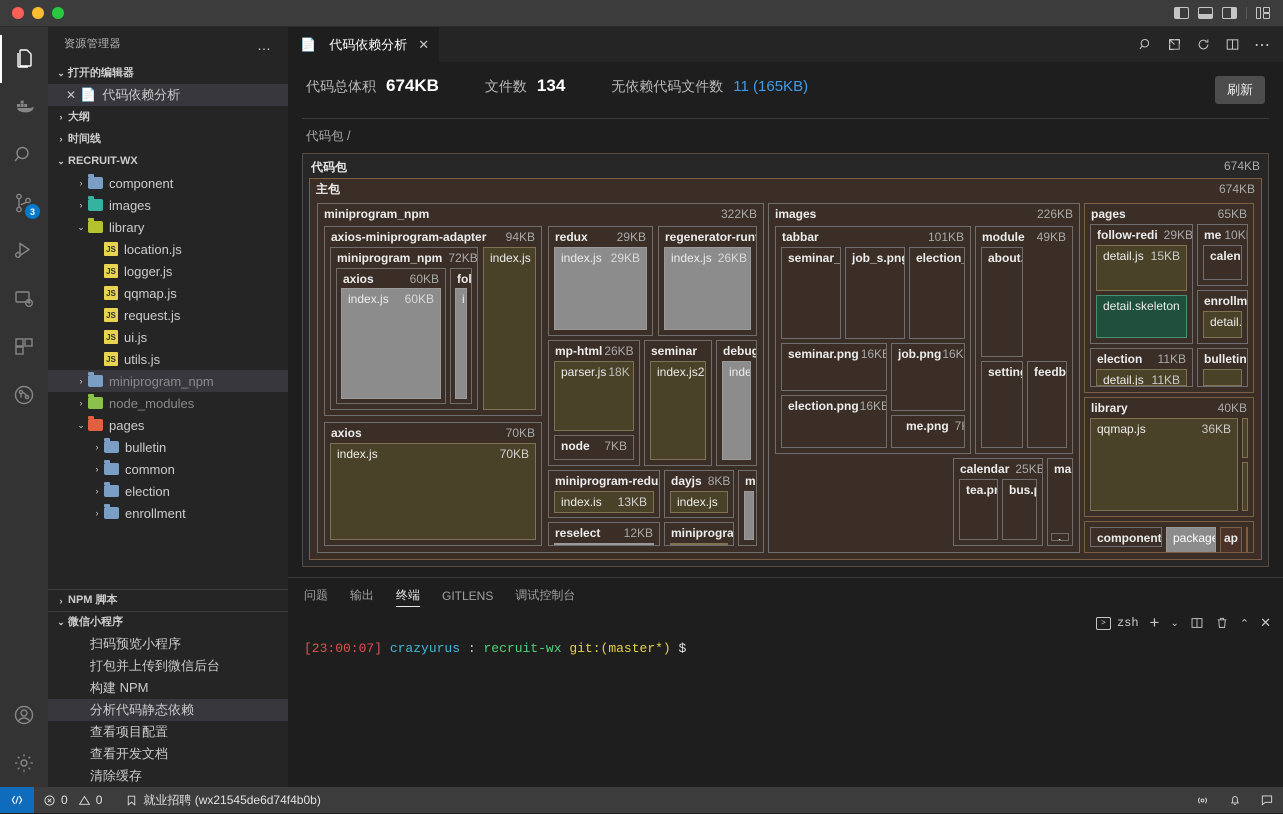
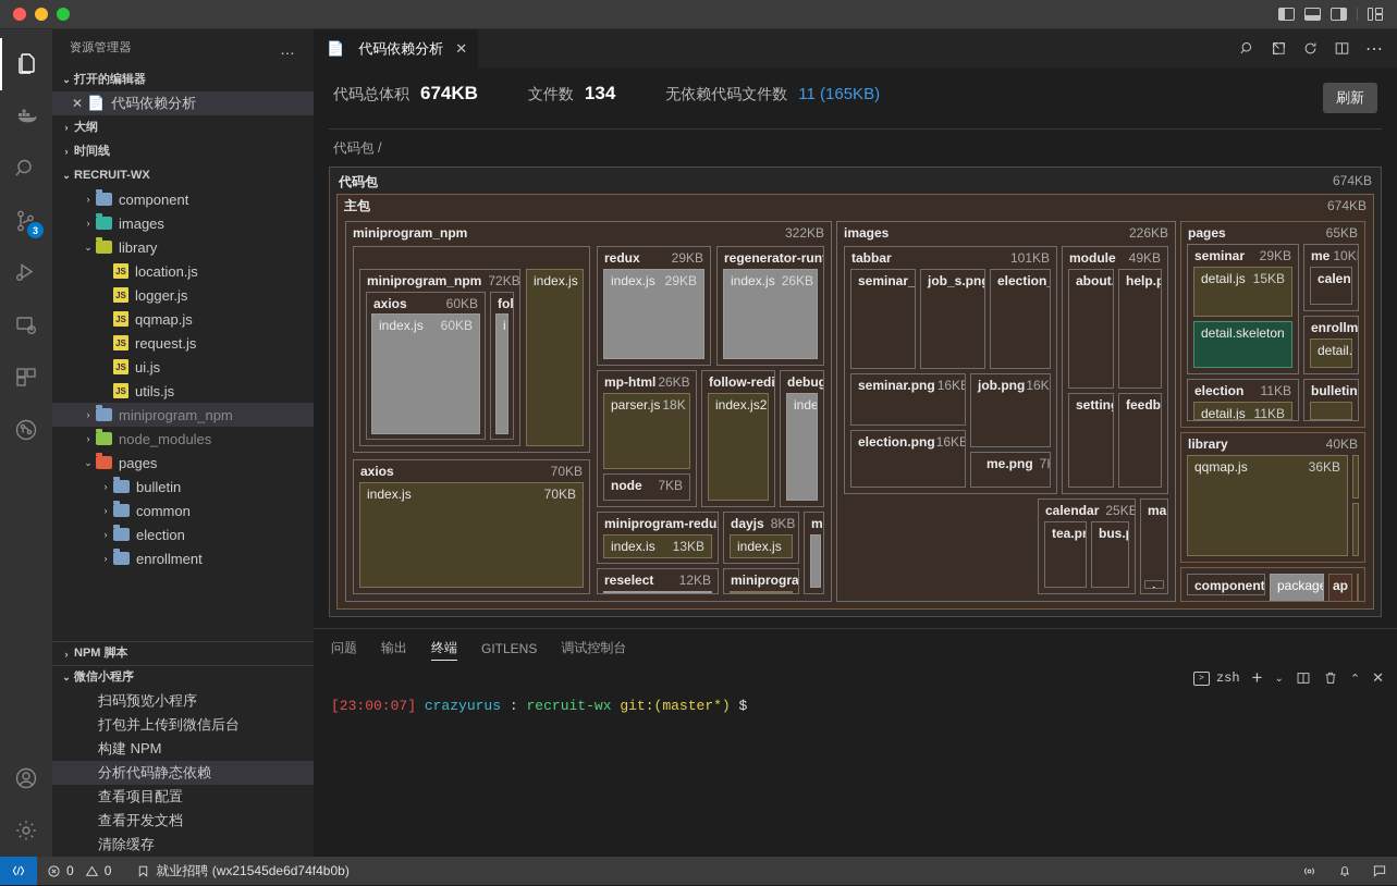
  3
  资源管理器
  …
  ⌄
  打开的编辑器
  ✕
  📄
  代码依赖分析
  ›
  大纲
  ›
  时间线
  ⌄
  RECRUIT-WX
  ›
  component
  ›
  images
  ⌄
  library
  JS
  location.js
  JS
  logger.js
  JS
  qqmap.js
  JS
  request.js
  JS
  ui.js
  JS
  utils.js
  ›
  miniprogram_npm
  ›
  node_modules
  ⌄
  pages
  ›
  bulletin
  ›
  common
  ›
  election
  ›
  enrollment
  ›
  NPM 脚本
  ⌄
  微信小程序
  扫码预览小程序
  打包并上传到微信后台
  构建 NPM
  分析代码静态依赖
  查看项目配置
  查看开发文档
  清除缓存
  📄
  代码依赖分析
  ✕
  ⋯
  代码总体积
  674KB
  文件数
  134
  无依赖代码文件数
  11 (165KB)
  刷新
  代码包 /
  代码包
  674KB
  主包
  674KB
  miniprogram_npm
  322KB
- axios-miniprogram-adapter
- 94KB
  miniprogram_npm
  72KB
  axios
  60KB
  index.js
  60KB
  fol
  i
  index.js
  axios
  70KB
  index.js
  70KB
  redux
  29KB
  index.js
  29KB
  regenerator-run
  index.js
  26KB
  mp-html
  26KB
  parser.js
  18K
  node
  7KB
- seminar
+ follow-redi
  index.js2
  debug
  miniprogram-redu
  index.is
  13KB
  reselect
  12KB
  dayjs
  8KB
  index.js
  miniprogra
  images
  226KB
  tabbar
  101KB
  seminar_
  job_s.pn
  election
  seminar.png
  16K
  election.png
  16KB
  job.png
  16K
  me.png
  module
  49KB
  about
+ help.p
  settin
  feedb
  calendar
  25KB
  tea.p
  bus.
  pages
  65KB
- follow-redi
+ seminar
  29KB
  detail.js
  15KB
  detail.skeleton
  election
  11KB
  detail.js
  11KB
  me
  10K
  calen
  enrollm
  detail.
  bulletin
  library
  40KB
  qqmap.js
  36KB
  component
  packag
  ap
  问题
  输出
  终端
  GITLENS
  调试控制台
  >
  zsh
  +
  ⌄
  ⌃
  ✕
  [23:00:07] crazyurus : recruit-wx git:(master*) $
  0
  0
  就业招聘 (wx21545de6d74f4b0b)
